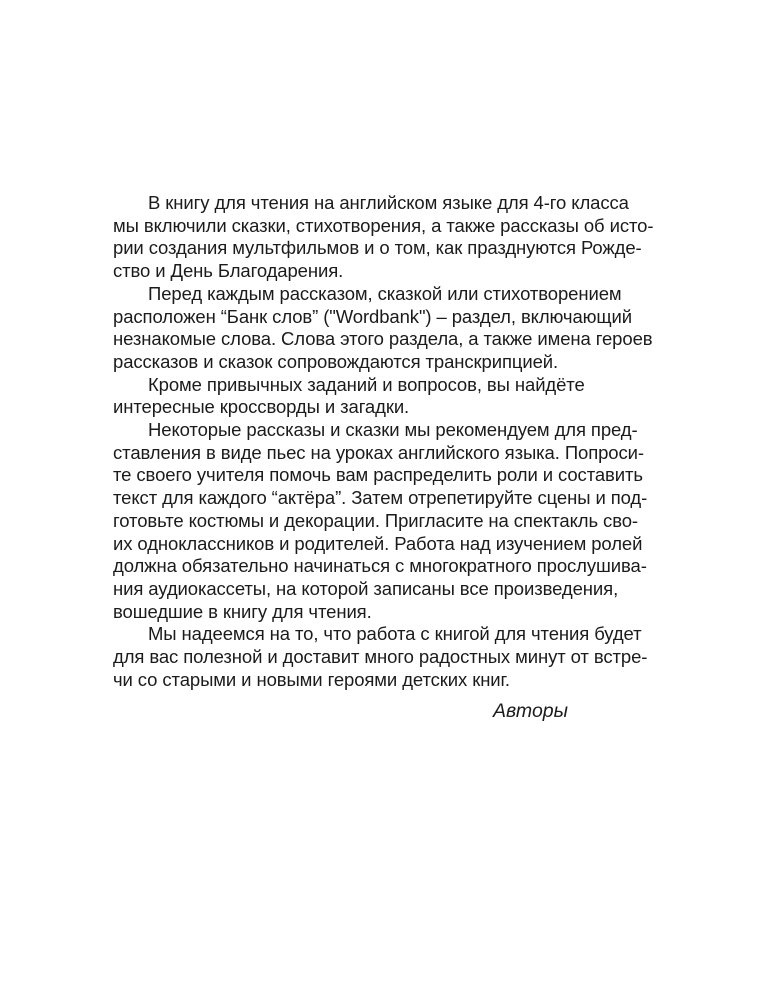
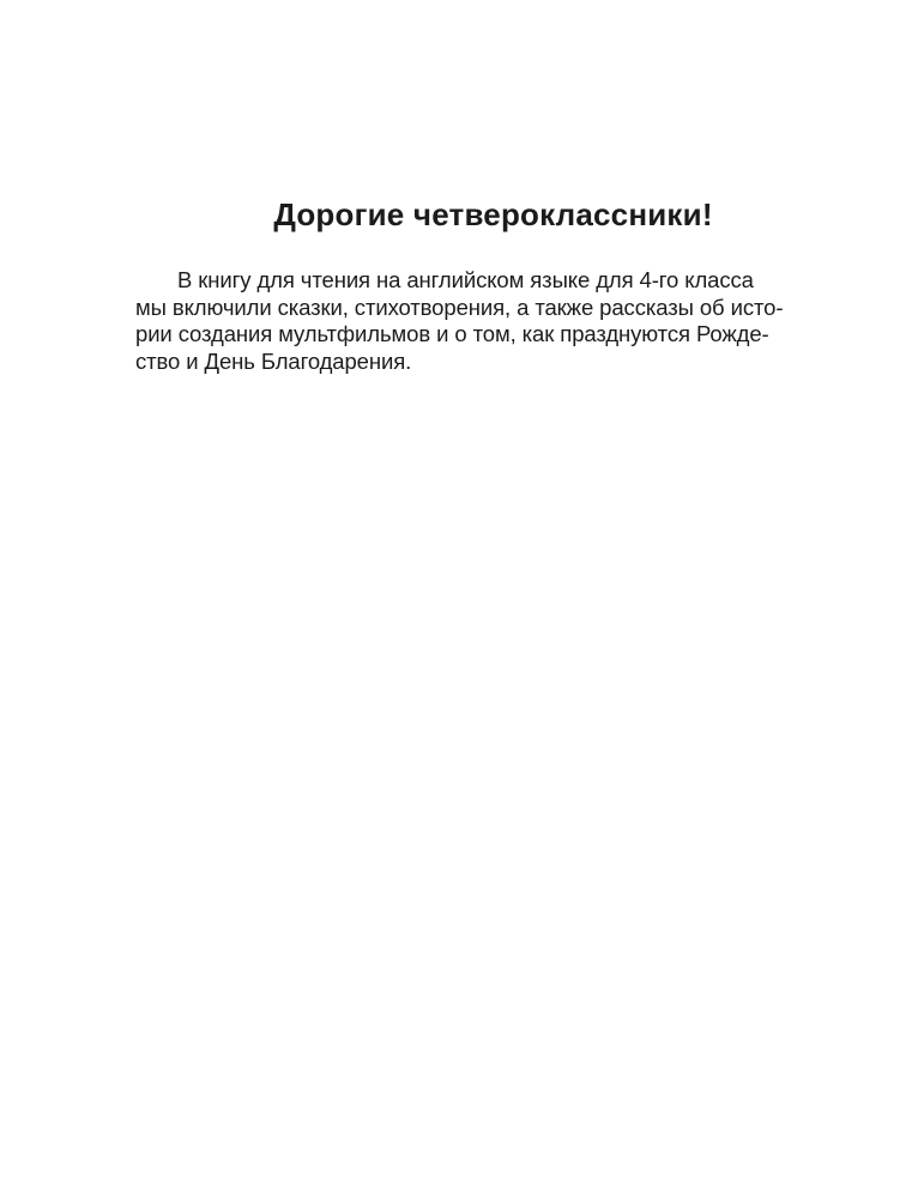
+ Дорогие четвероклассники!
  В книгу для чтения на английском языке для 4-го класса
  мы включили сказки, стихотворения, а также рассказы об исто-
  рии создания мультфильмов и о том, как празднуются Рожде-
  ство и День Благодарения.
- Перед каждым рассказом, сказкой или стихотворением
- расположен “Банк слов” ("Wordbank") – раздел, включающий
- незнакомые слова. Слова этого раздела, а также имена героев
- рассказов и сказок сопровождаются транскрипцией.
- Кроме привычных заданий и вопросов, вы найдёте
- интересные кроссворды и загадки.
- Некоторые рассказы и сказки мы рекомендуем для пред-
- ставления в виде пьес на уроках английского языка. Попроси-
- те своего учителя помочь вам распределить роли и составить
- текст для каждого “актёра”. Затем отрепетируйте сцены и под-
- готовьте костюмы и декорации. Пригласите на спектакль сво-
- их одноклассников и родителей. Работа над изучением ролей
- должна обязательно начинаться с многократного прослушива-
- ния аудиокассеты, на которой записаны все произведения,
- вошедшие в книгу для чтения.
- Мы надеемся на то, что работа с книгой для чтения будет
- для вас полезной и доставит много радостных минут от встре-
- чи со старыми и новыми героями детских книг.
- Авторы
